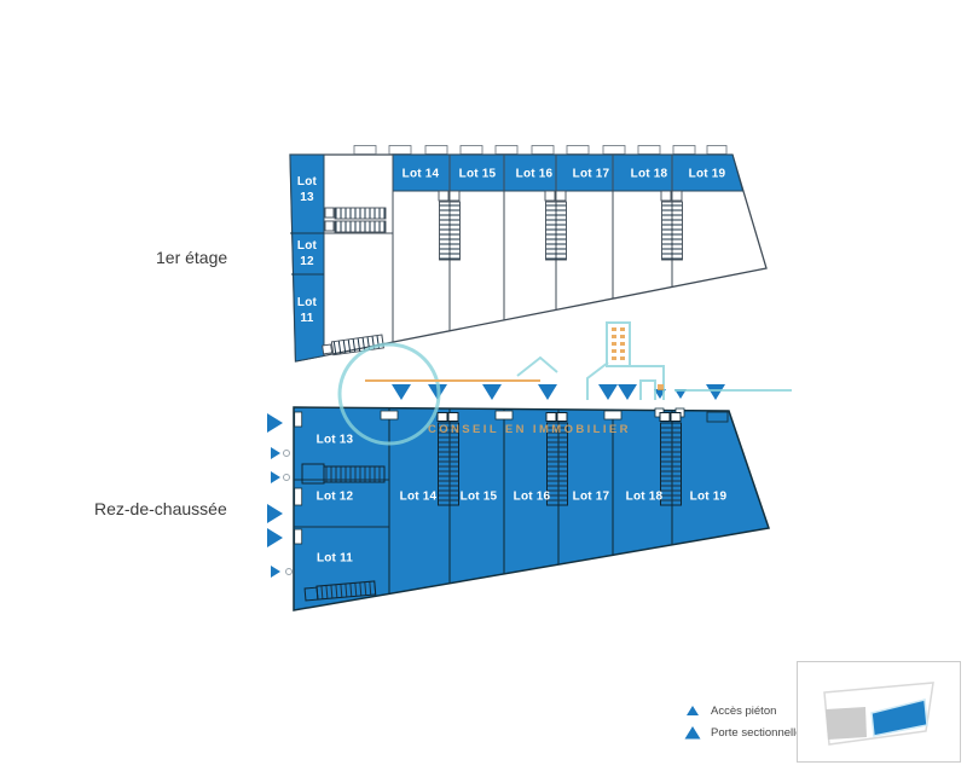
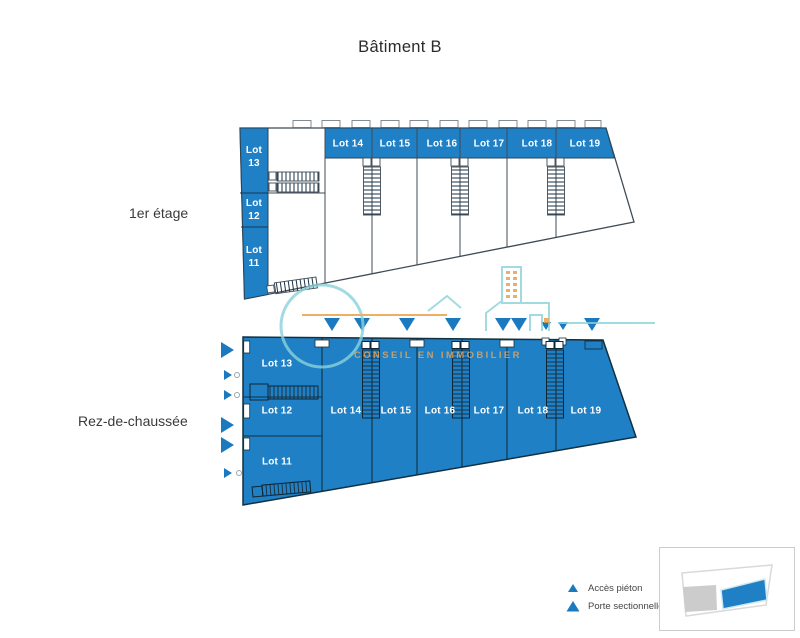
+ Bâtiment B
  1er étage
  Rez-de-chaussée
  Lot 13
  Lot 12
  Lot 11
  Lot 14
  Lot 15
  Lot 16
  Lot 17
  Lot 18
  Lot 19
  Lot 13
  Lot 12
  Lot 11
  Lot 14
  Lot 15
  Lot 16
  Lot 17
  Lot 18
  Lot 19
  CONSEIL EN IMMOBILIER
  Accès piéton
  Porte sectionnell
